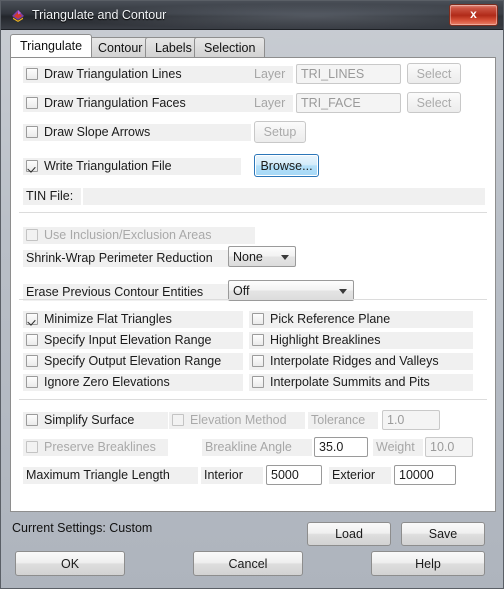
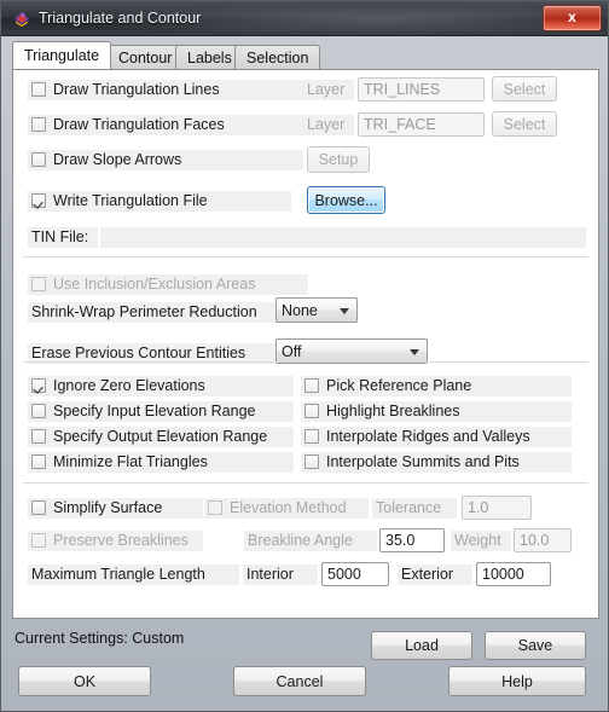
  Triangulate and Contour
  x
  Triangulate
  Contour
  Labels
  Selection
  Draw Triangulation Lines
  Layer
  TRI_LINES
  Select
  Draw Triangulation Faces
  Layer
  TRI_FACE
  Select
  Draw Slope Arrows
  Setup
  Write Triangulation File
  Browse...
  TIN File:
  Use Inclusion/Exclusion Areas
  Shrink-Wrap Perimeter Reduction
  None
  Erase Previous Contour Entities
  Off
- Minimize Flat Triangles
+ Ignore Zero Elevations
  Specify Input Elevation Range
  Specify Output Elevation Range
- Ignore Zero Elevations
+ Minimize Flat Triangles
  Pick Reference Plane
  Highlight Breaklines
  Interpolate Ridges and Valleys
  Interpolate Summits and Pits
  Simplify Surface
  Elevation Method
  Tolerance
  1.0
  Preserve Breaklines
  Breakline Angle
  35.0
  Weight
  10.0
  Maximum Triangle Length
  Interior
  5000
  Exterior
  10000
  Current Settings: Custom
  Load
  Save
  OK
  Cancel
  Help
